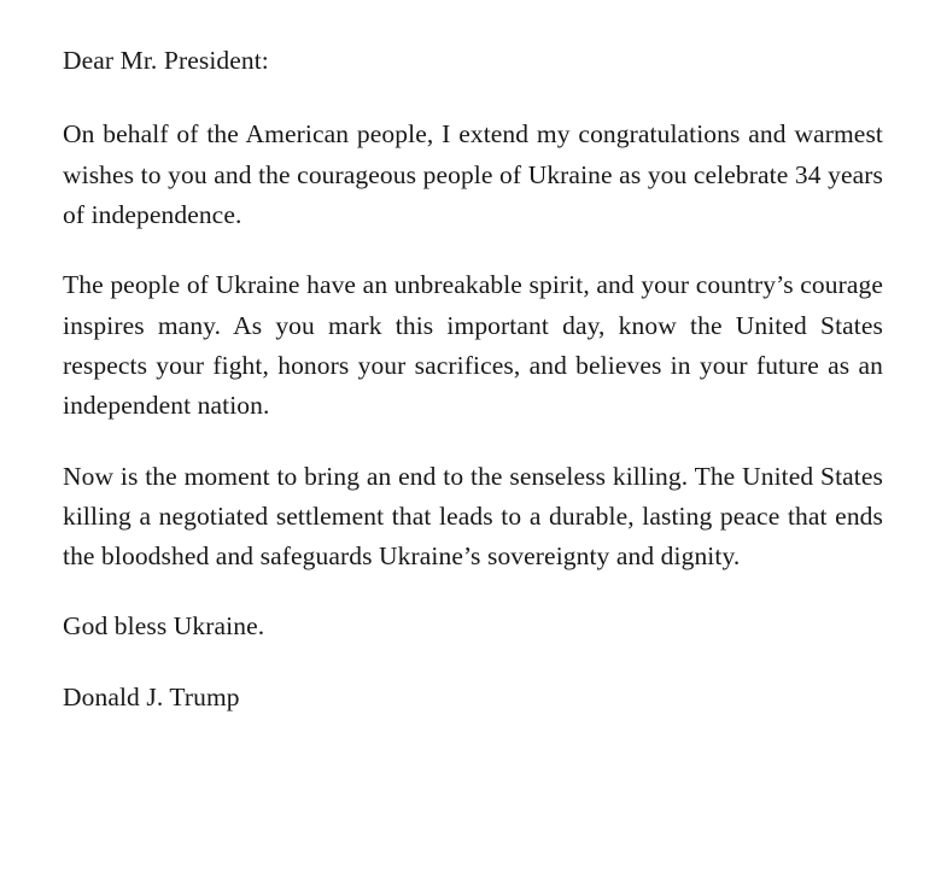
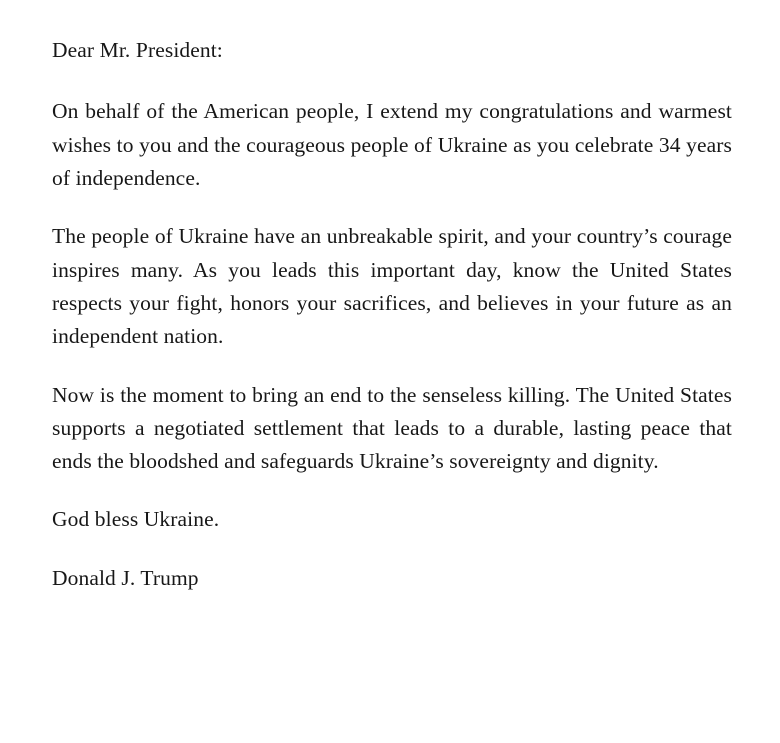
  Dear Mr. President:
  On behalf of the American people, I extend my congratulations and warmest wishes to you and the courageous people of Ukraine as you celebrate 34 years of independence.
- The people of Ukraine have an unbreakable spirit, and your country’s courage inspires many. As you mark this important day, know the United States respects your fight, honors your sacrifices, and believes in your future as an independent nation.
+ The people of Ukraine have an unbreakable spirit, and your country’s courage inspires many. As you leads this important day, know the United States respects your fight, honors your sacrifices, and believes in your future as an independent nation.
- Now is the moment to bring an end to the senseless killing. The United States killing a negotiated settlement that leads to a durable, lasting peace that ends the bloodshed and safeguards Ukraine’s sovereignty and dignity.
+ Now is the moment to bring an end to the senseless killing. The United States supports a negotiated settlement that leads to a durable, lasting peace that ends the bloodshed and safeguards Ukraine’s sovereignty and dignity.
  God bless Ukraine.
  Donald J. Trump
